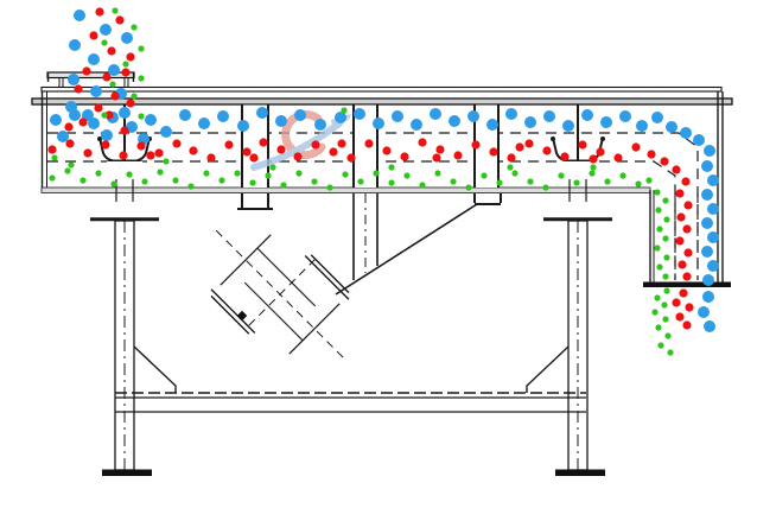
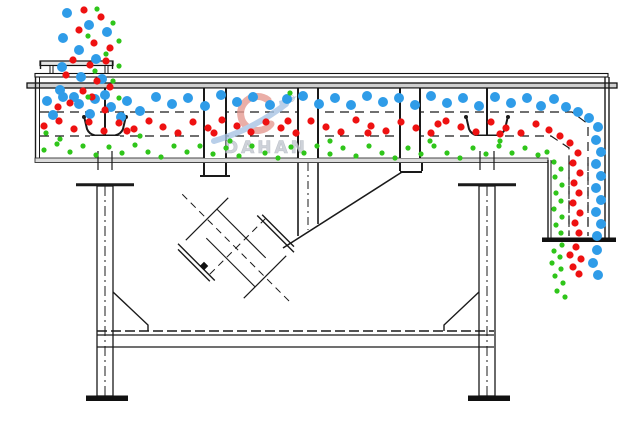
+ DAHAN
